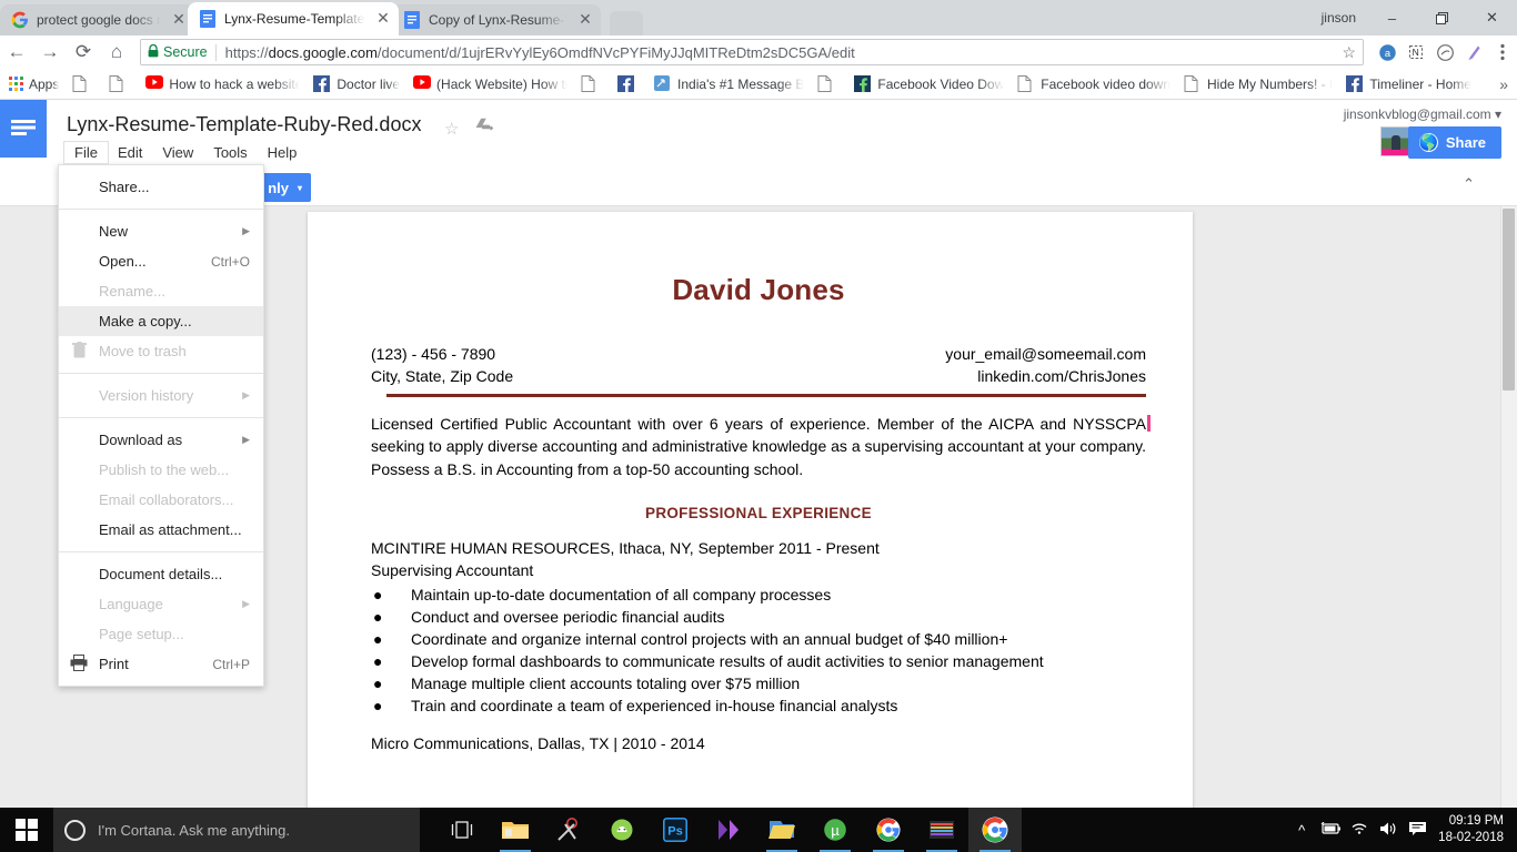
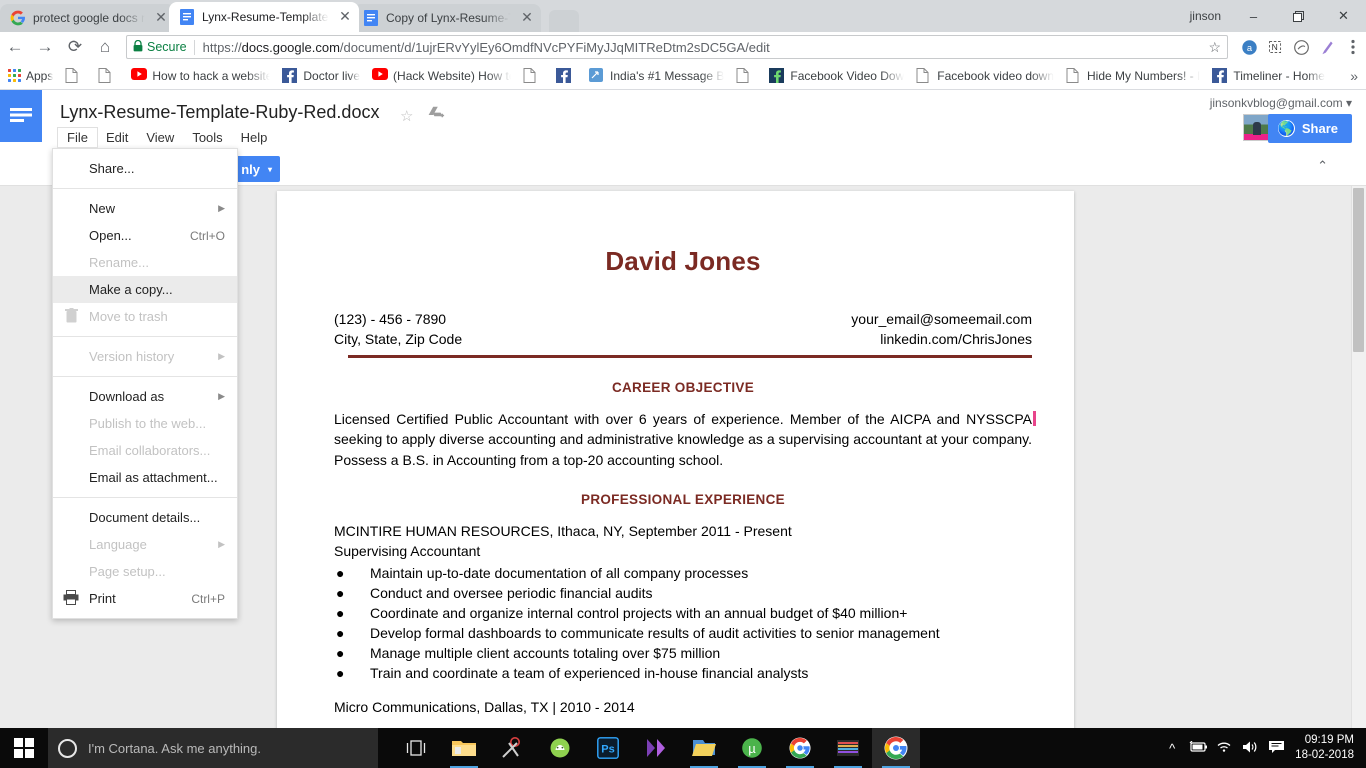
  protect google docs n
  ✕
  Lynx-Resume-Template
  ✕
  Copy of Lynx-Resume-
  ✕
  jinson
  –
  ✕
  ←
  →
  ⟳
  ⌂
  Secure
  https://docs.google.com/document/d/1ujrERvYylEy6OmdfNVcPYFiMyJJqMITReDtm2sDC5GA/edit
  ☆
  a
  N
  Apps
  How to hack a website
  Doctor live
  (Hack Website) How t
  India's #1 Message B
  Facebook Video Dow
  Facebook video down
  Hide My Numbers! - I
  Timeliner - Home
  »
  Lynx-Resume-Template-Ruby-Red.docx
  ☆
  File
  Edit
  View
  Tools
  Help
  jinsonkvblog@gmail.com ▾
  🌎
  Share
  nly
  ▾
  ⌃
  David Jones
  (123) - 456 - 7890
  City, State, Zip Code
  your_email@someemail.com
  linkedin.com/ChrisJones
+ CAREER OBJECTIVE
- Licensed Certified Public Accountant with over 6 years of experience. Member of the AICPA and NYSSCPA seeking to apply diverse accounting and administrative knowledge as a supervising accountant at your company. Possess a B.S. in Accounting from a top-50 accounting school.
+ Licensed Certified Public Accountant with over 6 years of experience. Member of the AICPA and NYSSCPA seeking to apply diverse accounting and administrative knowledge as a supervising accountant at your company. Possess a B.S. in Accounting from a top-20 accounting school.
  PROFESSIONAL EXPERIENCE
  MCINTIRE HUMAN RESOURCES, Ithaca, NY, September 2011 - Present
  Supervising Accountant
  ●
  Maintain up-to-date documentation of all company processes
  ●
  Conduct and oversee periodic financial audits
  ●
  Coordinate and organize internal control projects with an annual budget of $40 million+
  ●
  Develop formal dashboards to communicate results of audit activities to senior management
  ●
  Manage multiple client accounts totaling over $75 million
  ●
  Train and coordinate a team of experienced in-house financial analysts
  Micro Communications, Dallas, TX | 2010 - 2014
  Share...
  New
  ▶
  Open...
  Ctrl+O
  Rename...
  Make a copy...
  Move to trash
  Version history
  ▶
  Download as
  ▶
  Publish to the web...
  Email collaborators...
  Email as attachment...
  Document details...
  Language
  ▶
  Page setup...
  Print
  Ctrl+P
  I'm Cortana. Ask me anything.
  Ps
  µ
  ^
  09:19 PM
  18-02-2018
